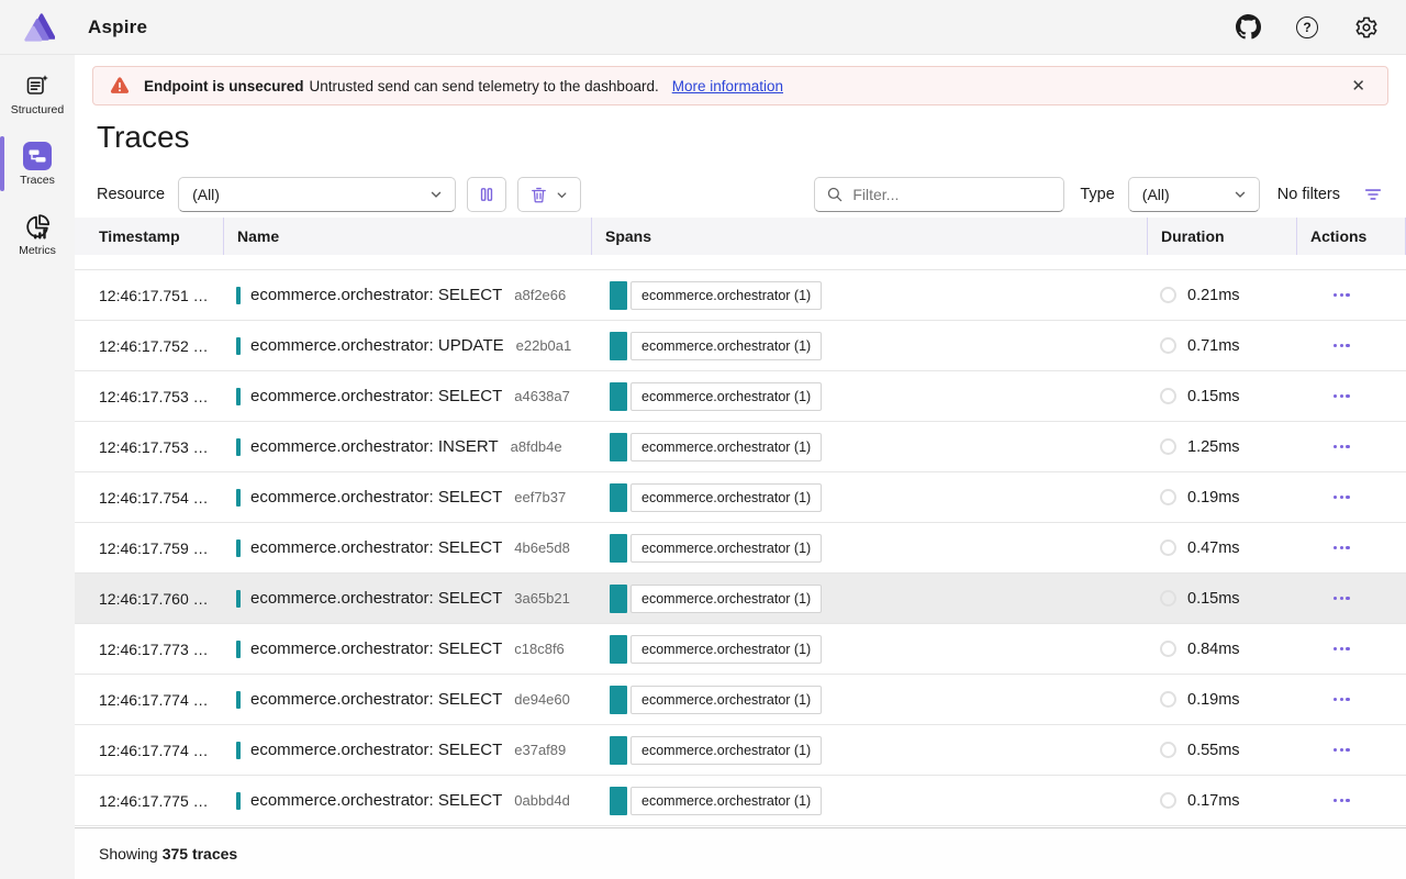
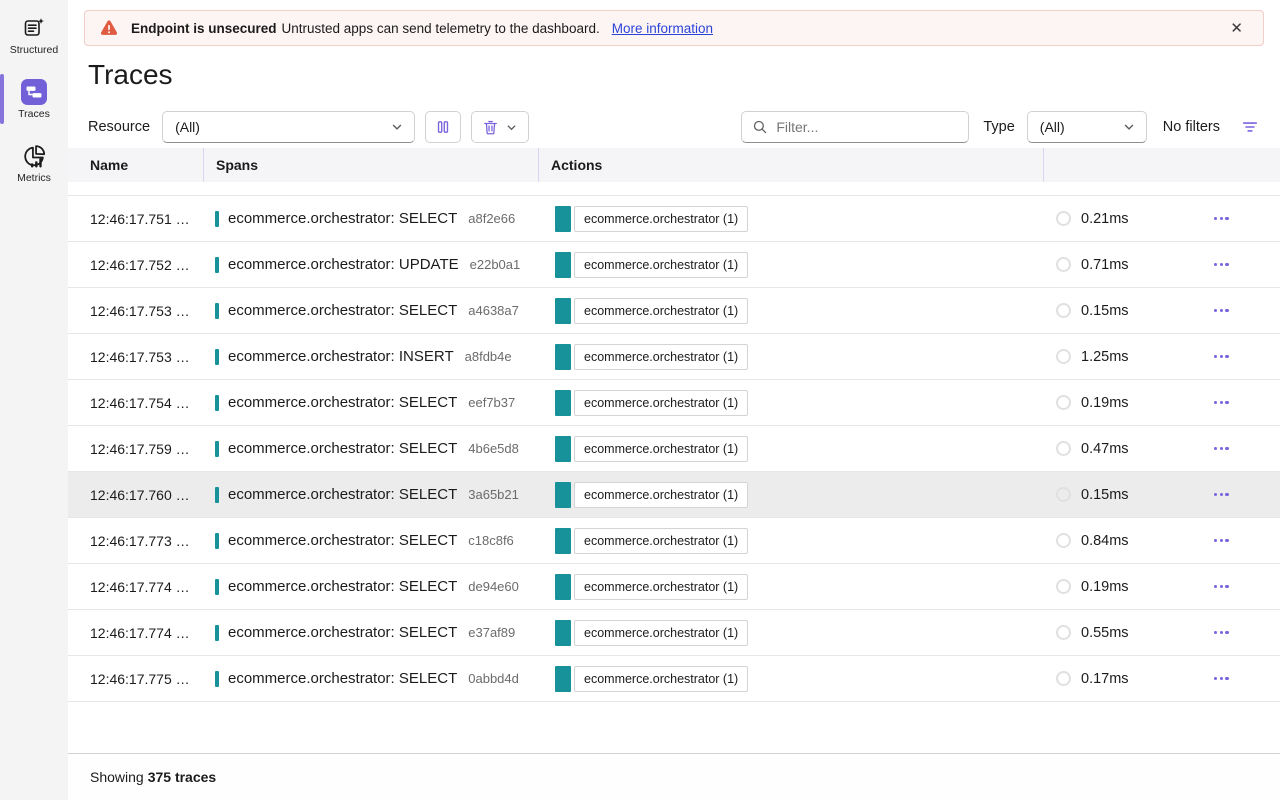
- Aspire
- ?
  Structured
  Traces
  Metrics
  Endpoint is unsecured
- Untrusted send can send telemetry to the dashboard.
+ Untrusted apps can send telemetry to the dashboard.
  More information
  ✕
  Traces
  Resource
  (All)
  Filter...
  Type
  (All)
  No filters
- Timestamp
  Name
  Spans
- Duration
  Actions
  12:46:17.751 …
  ecommerce.orchestrator: SELECT
  a8f2e66
  ecommerce.orchestrator (1)
  0.21ms
  12:46:17.752 …
  ecommerce.orchestrator: UPDATE
  e22b0a1
  ecommerce.orchestrator (1)
  0.71ms
  12:46:17.753 …
  ecommerce.orchestrator: SELECT
  a4638a7
  ecommerce.orchestrator (1)
  0.15ms
  12:46:17.753 …
  ecommerce.orchestrator: INSERT
  a8fdb4e
  ecommerce.orchestrator (1)
  1.25ms
  12:46:17.754 …
  ecommerce.orchestrator: SELECT
  eef7b37
  ecommerce.orchestrator (1)
  0.19ms
  12:46:17.759 …
  ecommerce.orchestrator: SELECT
  4b6e5d8
  ecommerce.orchestrator (1)
  0.47ms
  12:46:17.760 …
  ecommerce.orchestrator: SELECT
  3a65b21
  ecommerce.orchestrator (1)
  0.15ms
  12:46:17.773 …
  ecommerce.orchestrator: SELECT
  c18c8f6
  ecommerce.orchestrator (1)
  0.84ms
  12:46:17.774 …
  ecommerce.orchestrator: SELECT
  de94e60
  ecommerce.orchestrator (1)
  0.19ms
  12:46:17.774 …
  ecommerce.orchestrator: SELECT
  e37af89
  ecommerce.orchestrator (1)
  0.55ms
  12:46:17.775 …
  ecommerce.orchestrator: SELECT
  0abbd4d
  ecommerce.orchestrator (1)
  0.17ms
  Showing
  375 traces
